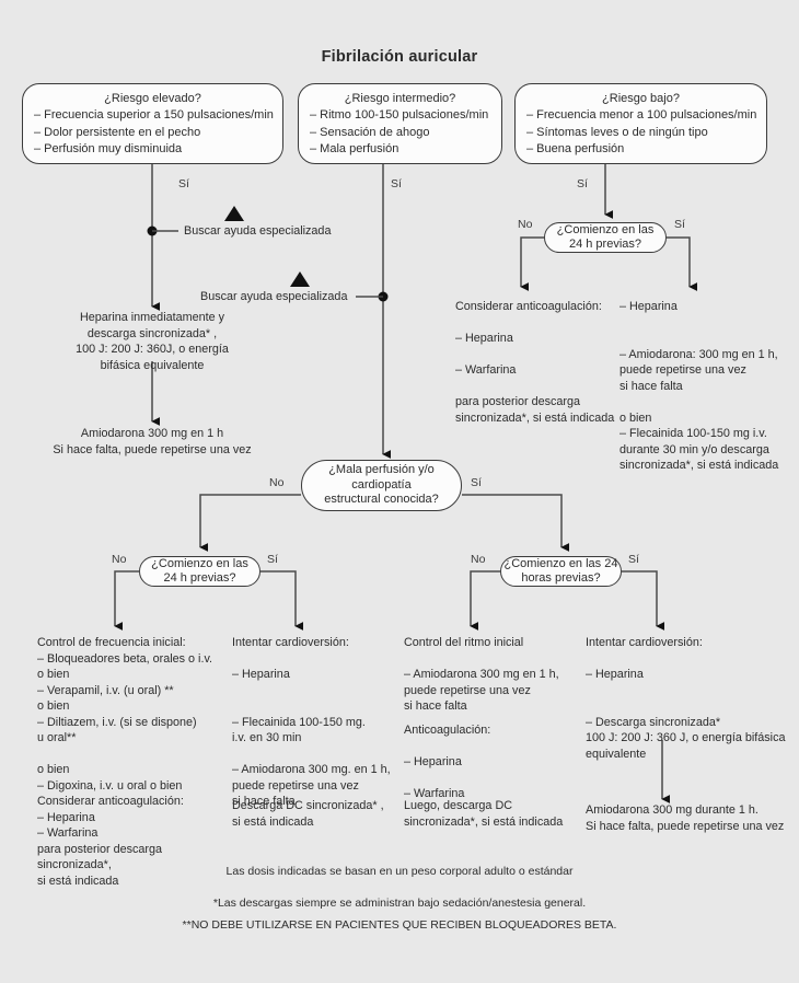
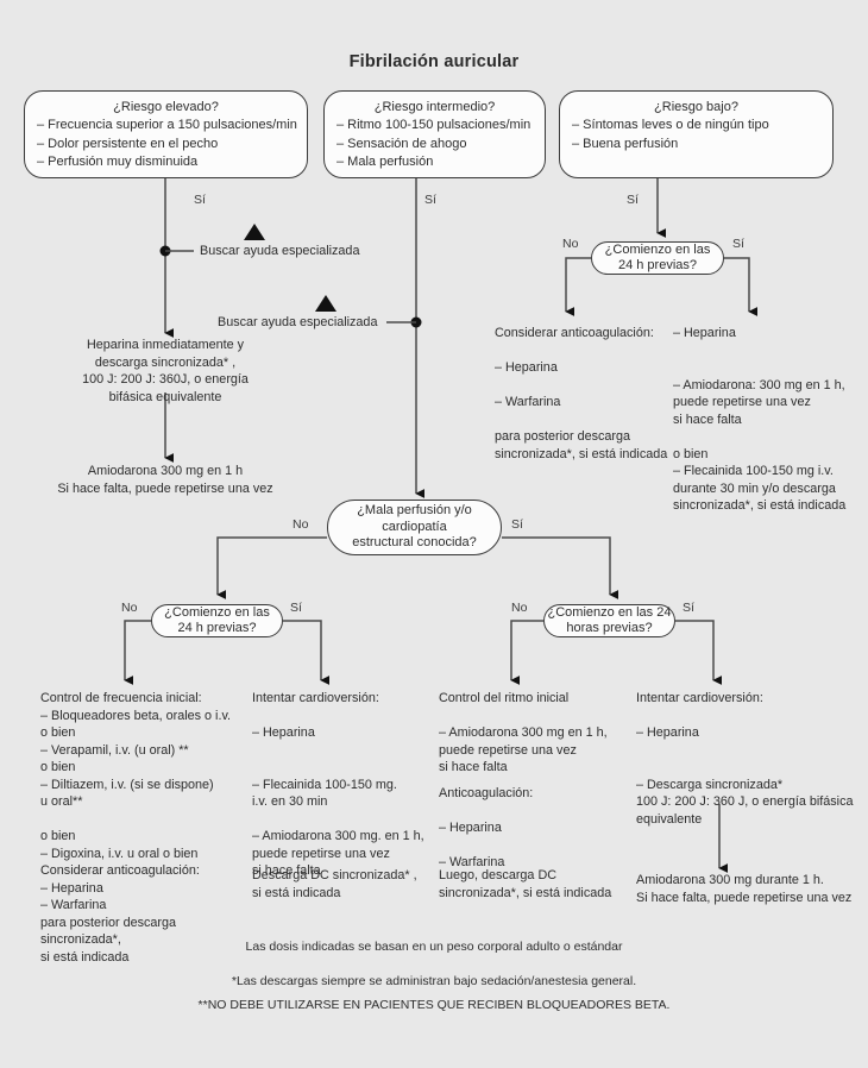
  Fibrilación auricular
  ¿Riesgo elevado?
  – Frecuencia superior a 150 pulsaciones/min
  – Dolor persistente en el pecho
  – Perfusión muy disminuida
  ¿Riesgo intermedio?
  – Ritmo 100-150 pulsaciones/min
  – Sensación de ahogo
  – Mala perfusión
  ¿Riesgo bajo?
- – Frecuencia menor a 100 pulsaciones/min
  – Síntomas leves o de ningún tipo
  – Buena perfusión
  Sí
  Sí
  Sí
  Buscar ayuda especializada
  Buscar ayuda especializada
  Heparina inmediatamente y
  descarga sincronizada* ,
  100 J: 200 J: 360J, o energía
  bifásica equivalente
  Amiodarona 300 mg en 1 h
  Si hace falta, puede repetirse una vez
  ¿Comienzo en las
  24 h previas?
  No
  Sí
  Considerar anticoagulación:
  – Heparina
  – Warfarina
  para posterior descarga
  sincronizada*, si está indicada
  – Heparina
  – Amiodarona: 300 mg en 1 h,
  puede repetirse una vez
  si hace falta
  o bien
  – Flecainida 100-150 mg i.v.
  durante 30 min y/o descarga
  sincronizada*, si está indicada
  ¿Mala perfusión y/o
  cardiopatía
  estructural conocida?
  No
  Sí
  ¿Comienzo en las
  24 h previas?
  No
  Sí
  ¿Comienzo en las 24
  horas previas?
  No
  Sí
  Control de frecuencia inicial:
  – Bloqueadores beta, orales o i.v.
  o bien
  – Verapamil, i.v. (u oral) **
  o bien
  – Diltiazem, i.v. (si se dispone)
  u oral**
  o bien
  – Digoxina, i.v. u oral o bien
  Considerar anticoagulación:
  – Heparina
  – Warfarina
  para posterior descarga
  sincronizada*,
  si está indicada
  Intentar cardioversión:
  – Heparina
  – Flecainida 100-150 mg.
  i.v. en 30 min
  – Amiodarona 300 mg. en 1 h,
  puede repetirse una vez
  si hace falta
  Descarga DC sincronizada* ,
  si está indicada
  Control del ritmo inicial
  – Amiodarona 300 mg en 1 h,
  puede repetirse una vez
  si hace falta
  Anticoagulación:
  – Heparina
  – Warfarina
  Luego, descarga DC
  sincronizada*, si está indicada
  Intentar cardioversión:
  – Heparina
  – Descarga sincronizada*
  100 J: 200 J: 360 J, o energía bifásica
  equivalente
  Amiodarona 300 mg durante 1 h.
  Si hace falta, puede repetirse una vez
  Las dosis indicadas se basan en un peso corporal adulto o estándar
  *Las descargas siempre se administran bajo sedación/anestesia general.
  **NO DEBE UTILIZARSE EN PACIENTES QUE RECIBEN BLOQUEADORES BETA.
